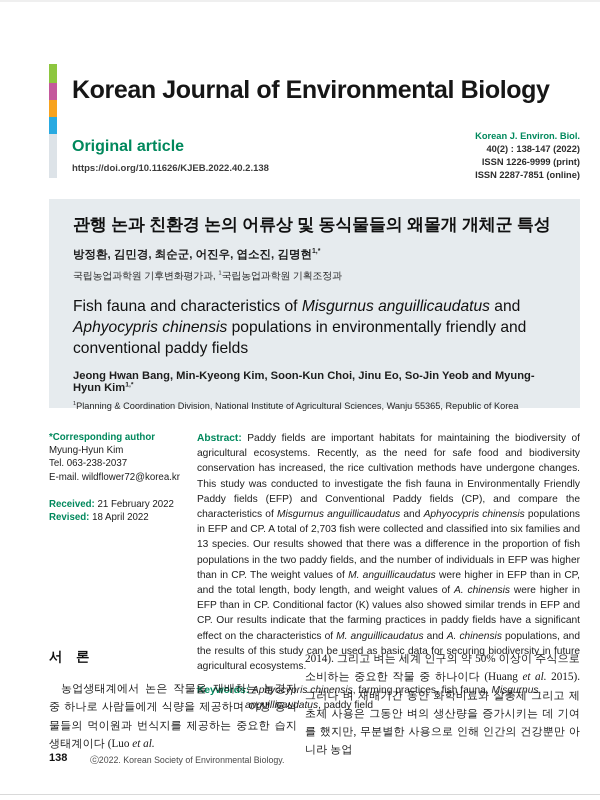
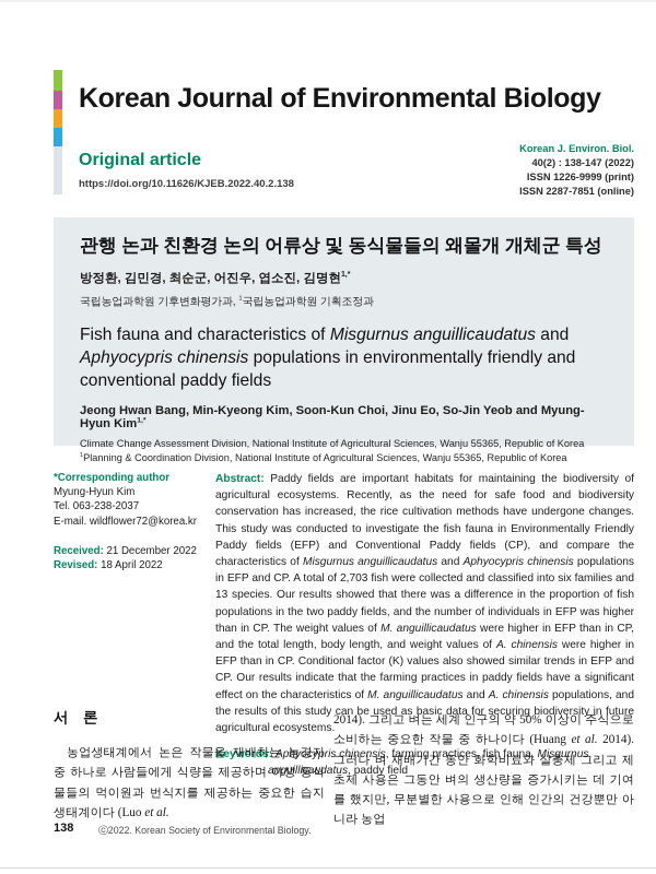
  Korean Journal of Environmental Biology
  Original article
  https://doi.org/10.11626/KJEB.2022.40.2.138
  Korean J. Environ. Biol.
  40(2) : 138-147 (2022)
  ISSN 1226-9999 (print)
  ISSN 2287-7851 (online)
  관행 논과 친환경 논의 어류상 및 동식물들의 왜몰개 개체군 특성
  방정환, 김민경, 최순군, 어진우, 엽소진, 김명현
  국립농업과학원 기후변화평가과, 국립농업과학원 기획조정과
  Fish fauna and characteristics of Misgurnus anguillicaudatus and Aphyocypris chinensis populations in environmentally friendly and conventional paddy fields
  Jeong Hwan Bang, Min-Kyeong Kim, Soon-Kun Choi, Jinu Eo, So-Jin Yeob and Myung-Hyun Kim
+ Climate Change Assessment Division, National Institute of Agricultural Sciences, Wanju 55365, Republic of Korea
  Planning & Coordination Division, National Institute of Agricultural Sciences, Wanju 55365, Republic of Korea
  *Corresponding author
  Myung-Hyun Kim
  Tel. 063-238-2037
  E-mail. wildflower72@korea.kr
- Received: 21 February 2022
+ Received: 21 December 2022
  Revised: 18 April 2022
  Abstract: Paddy fields are important habitats for maintaining the biodiversity of agricultural ecosystems. Recently, as the need for safe food and biodiversity conservation has increased, the rice cultivation methods have undergone changes. This study was conducted to investigate the fish fauna in Environmentally Friendly Paddy fields (EFP) and Conventional Paddy fields (CP), and compare the characteristics of Misgurnus anguillicaudatus and Aphyocypris chinensis populations in EFP and CP. A total of 2,703 fish were collected and classified into six families and 13 species. Our results showed that there was a difference in the proportion of fish populations in the two paddy fields, and the number of individuals in EFP was higher than in CP. The weight values of M. anguillicaudatus were higher in EFP than in CP, and the total length, body length, and weight values of A. chinensis were higher in EFP than in CP. Conditional factor (K) values also showed similar trends in EFP and CP. Our results indicate that the farming practices in paddy fields have a significant effect on the characteristics of M. anguillicaudatus and A. chinensis populations, and the results of this study can be used as basic data for securing biodiversity in future agricultural ecosystems.
  Keywords: Aphyocypris chinensis, farming practices, fish fauna, Misgurnus anguillicaudatus, paddy field
  서 론
  농업생태계에서 논은 작물을 재배하는 농경지 중 하나로 사람들에게 식량을 제공하며 야생 동식물들의 먹이원과 번식지를 제공하는 중요한 습지 생태계이다 (Luo et al.
- 2014). 그리고 벼는 세계 인구의 약 50% 이상이 주식으로 소비하는 중요한 작물 중 하나이다 (Huang et al. 2015). 그러나 벼 재배기간 동안 화학비료와 살충제 그리고 제초제 사용은 그동안 벼의 생산량을 증가시키는 데 기여를 했지만, 무분별한 사용으로 인해 인간의 건강뿐만 아니라 농업
+ 2014). 그리고 벼는 세계 인구의 약 50% 이상이 주식으로 소비하는 중요한 작물 중 하나이다 (Huang et al. 2014). 그러나 벼 재배기간 동안 화학비료와 살충제 그리고 제초제 사용은 그동안 벼의 생산량을 증가시키는 데 기여를 했지만, 무분별한 사용으로 인해 인간의 건강뿐만 아니라 농업
  138
  ⓒ2022. Korean Society of Environmental Biology.
